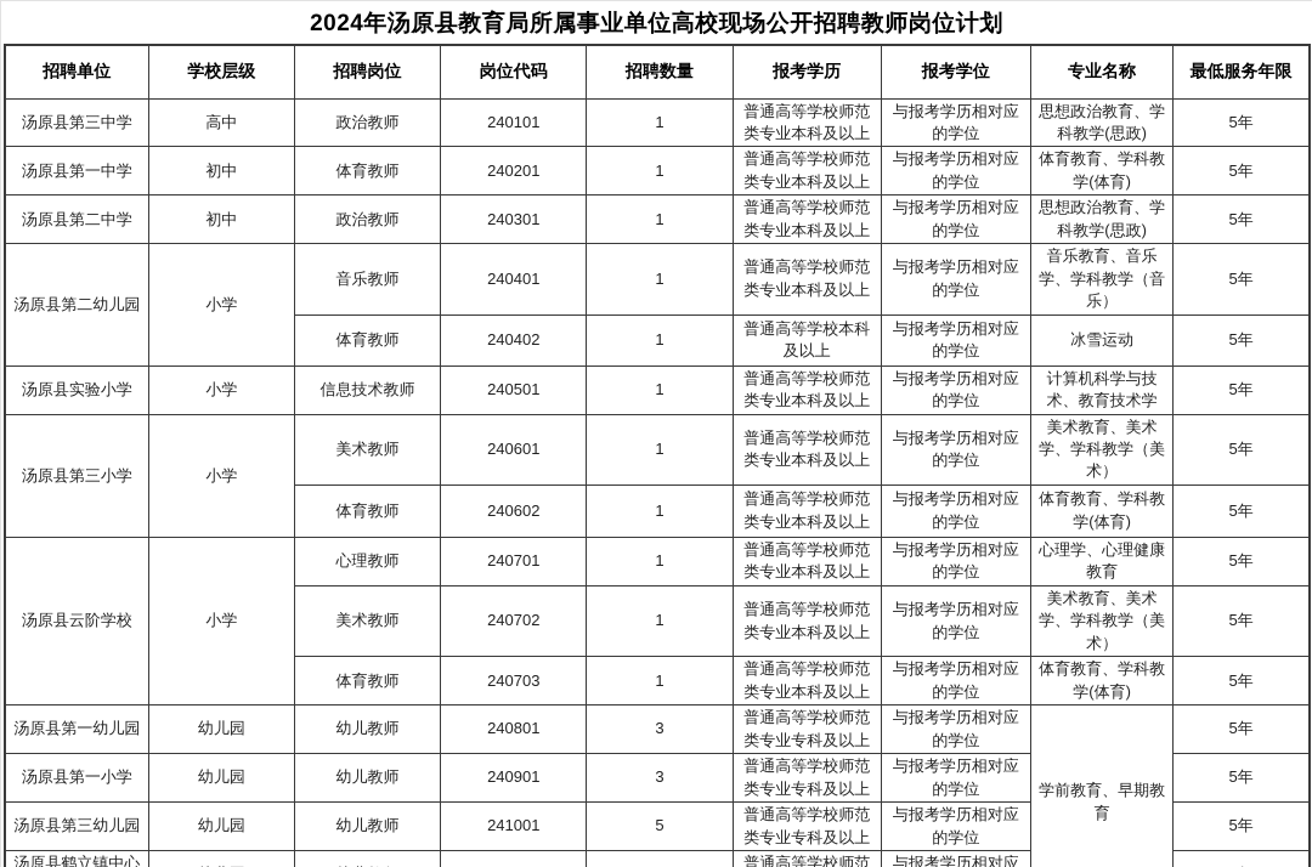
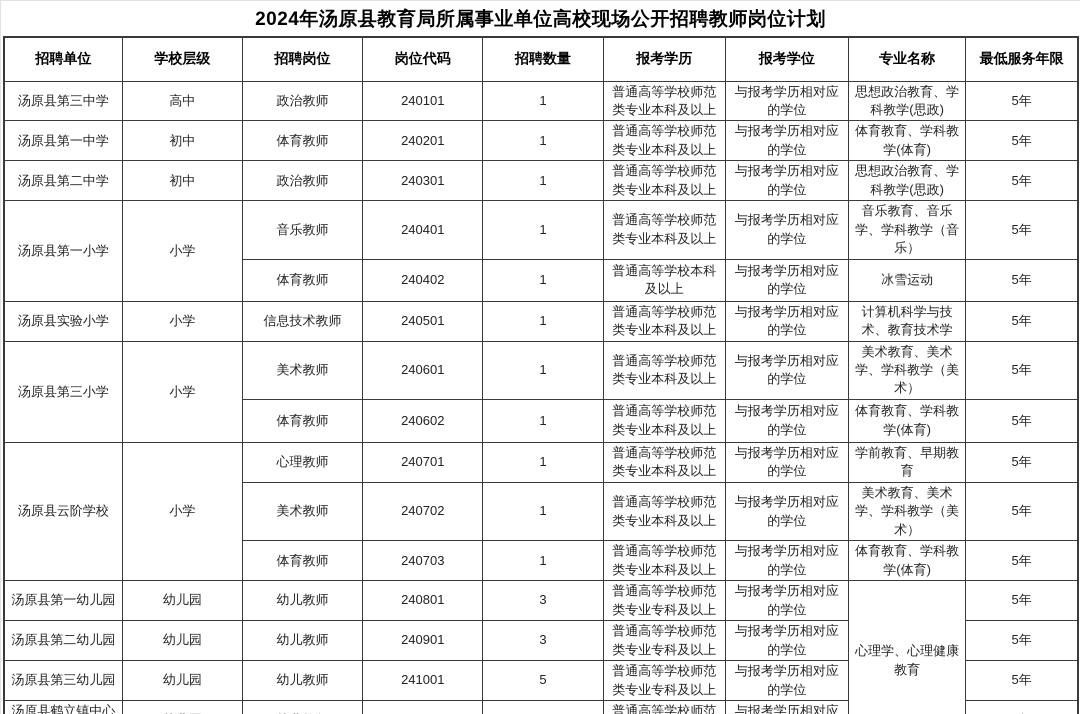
  2024年汤原县教育局所属事业单位高校现场公开招聘教师岗位计划
  招聘单位	学校层级	招聘岗位	岗位代码	招聘数量	报考学历	报考学位	专业名称	最低服务年限
  汤原县第三中学	高中	政治教师	240101	1	普通高等学校师范类专业本科及以上	与报考学历相对应的学位	思想政治教育、学科教学(思政)	5年
  汤原县第一中学	初中	体育教师	240201	1	普通高等学校师范类专业本科及以上	与报考学历相对应的学位	体育教育、学科教学(体育)	5年
  汤原县第二中学	初中	政治教师	240301	1	普通高等学校师范类专业本科及以上	与报考学历相对应的学位	思想政治教育、学科教学(思政)	5年
- 汤原县第二幼儿园	小学	音乐教师	240401	1	普通高等学校师范类专业本科及以上	与报考学历相对应的学位	音乐教育、音乐学、学科教学（音乐）	5年
+ 汤原县第一小学	小学	音乐教师	240401	1	普通高等学校师范类专业本科及以上	与报考学历相对应的学位	音乐教育、音乐学、学科教学（音乐）	5年
  体育教师	240402	1	普通高等学校本科及以上	与报考学历相对应的学位	冰雪运动	5年
  汤原县实验小学	小学	信息技术教师	240501	1	普通高等学校师范类专业本科及以上	与报考学历相对应的学位	计算机科学与技术、教育技术学	5年
  汤原县第三小学	小学	美术教师	240601	1	普通高等学校师范类专业本科及以上	与报考学历相对应的学位	美术教育、美术学、学科教学（美术）	5年
  体育教师	240602	1	普通高等学校师范类专业本科及以上	与报考学历相对应的学位	体育教育、学科教学(体育)	5年
- 汤原县云阶学校	小学	心理教师	240701	1	普通高等学校师范类专业本科及以上	与报考学历相对应的学位	心理学、心理健康教育	5年
+ 汤原县云阶学校	小学	心理教师	240701	1	普通高等学校师范类专业本科及以上	与报考学历相对应的学位	学前教育、早期教育	5年
  美术教师	240702	1	普通高等学校师范类专业本科及以上	与报考学历相对应的学位	美术教育、美术学、学科教学（美术）	5年
  体育教师	240703	1	普通高等学校师范类专业本科及以上	与报考学历相对应的学位	体育教育、学科教学(体育)	5年
- 汤原县第一幼儿园	幼儿园	幼儿教师	240801	3	普通高等学校师范类专业专科及以上	与报考学历相对应的学位	学前教育、早期教育	5年
+ 汤原县第一幼儿园	幼儿园	幼儿教师	240801	3	普通高等学校师范类专业专科及以上	与报考学历相对应的学位	心理学、心理健康教育	5年
- 汤原县第一小学	幼儿园	幼儿教师	240901	3	普通高等学校师范类专业专科及以上	与报考学历相对应的学位	5年
+ 汤原县第二幼儿园	幼儿园	幼儿教师	240901	3	普通高等学校师范类专业专科及以上	与报考学历相对应的学位	5年
  汤原县第三幼儿园	幼儿园	幼儿教师	241001	5	普通高等学校师范类专业专科及以上	与报考学历相对应的学位	5年
